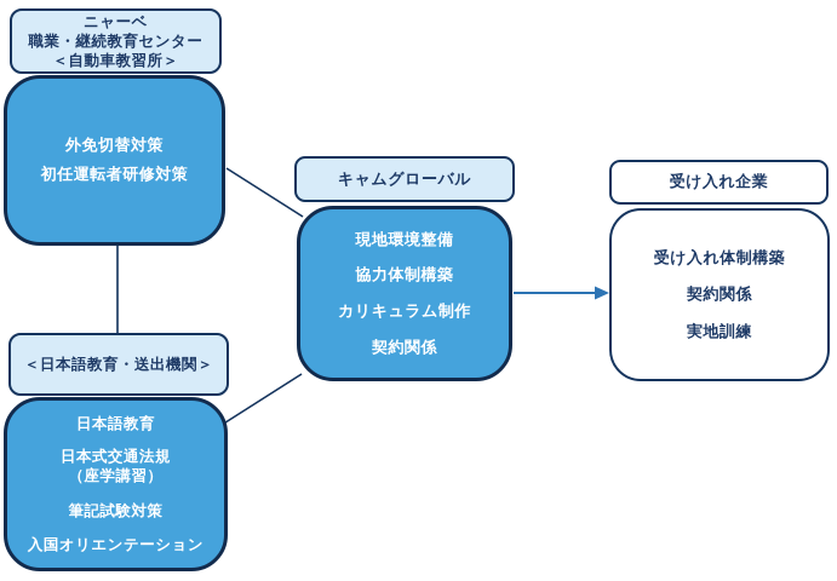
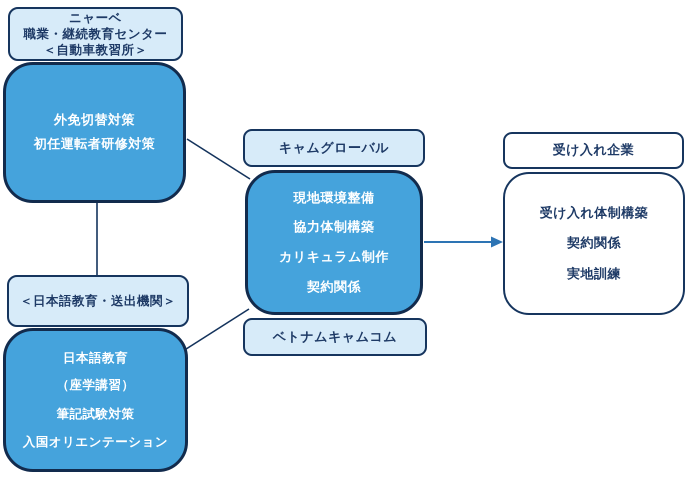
  ニャーベ
  職業・継続教育センター
  ＜自動車教習所＞
  外免切替対策
  初任運転者研修対策
  ＜日本語教育・送出機関＞
  日本語教育
- 日本式交通法規
  （座学講習）
  筆記試験対策
  入国オリエンテーション
  キャムグローバル
  現地環境整備
  協力体制構築
  カリキュラム制作
  契約関係
+ ベトナムキャムコム
  受け入れ企業
  受け入れ体制構築
  契約関係
  実地訓練
